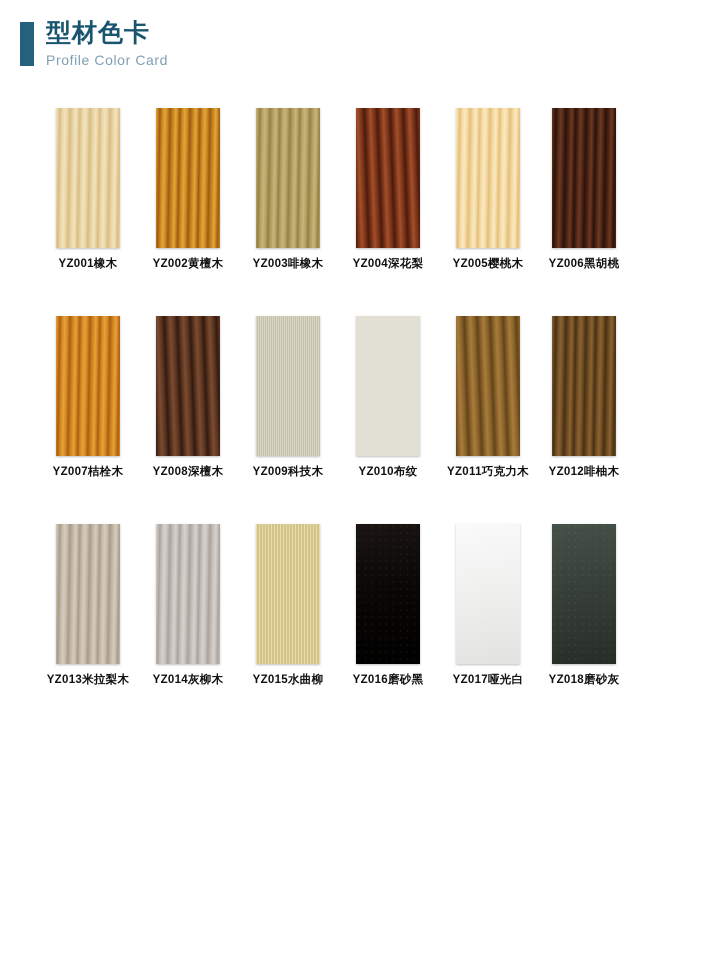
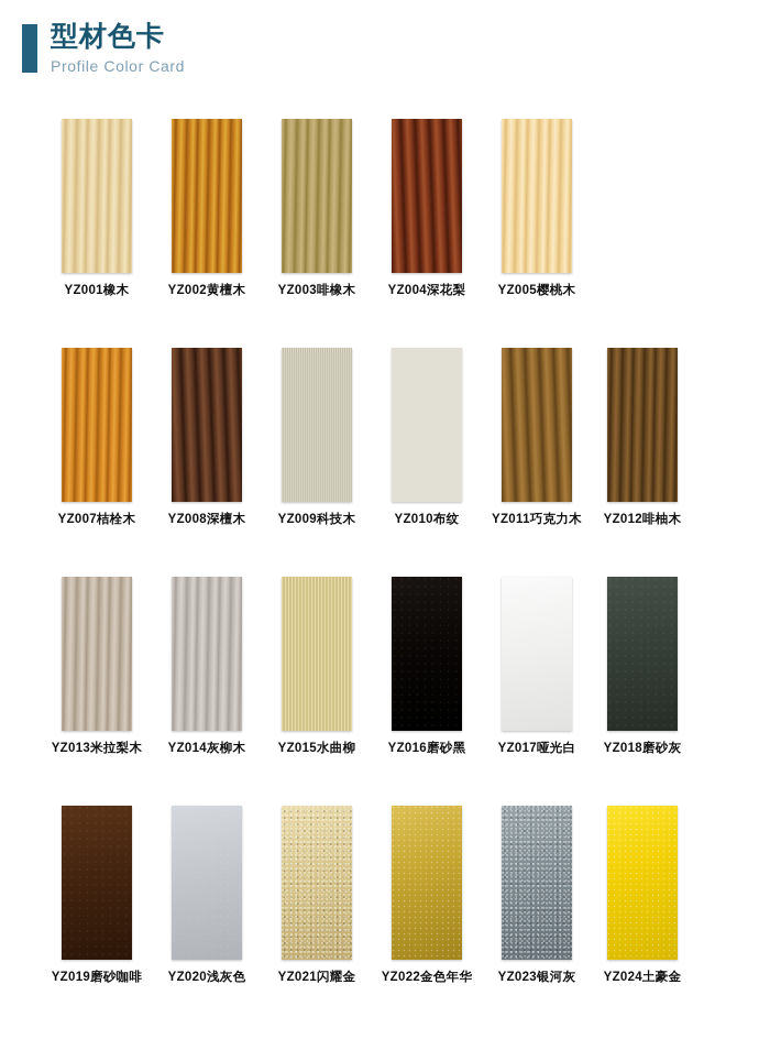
  型材色卡
  Profile Color Card
  YZ001橡木
  YZ002黄檀木
  YZ003啡橡木
  YZ004深花梨
  YZ005樱桃木
- YZ006黑胡桃
  YZ007桔栓木
  YZ008深檀木
  YZ009科技木
  YZ010布纹
  YZ011巧克力木
  YZ012啡柚木
  YZ013米拉梨木
  YZ014灰柳木
  YZ015水曲柳
  YZ016磨砂黑
  YZ017哑光白
  YZ018磨砂灰
+ YZ019磨砂咖啡
+ YZ020浅灰色
+ YZ021闪耀金
+ YZ022金色年华
+ YZ023银河灰
+ YZ024土豪金
